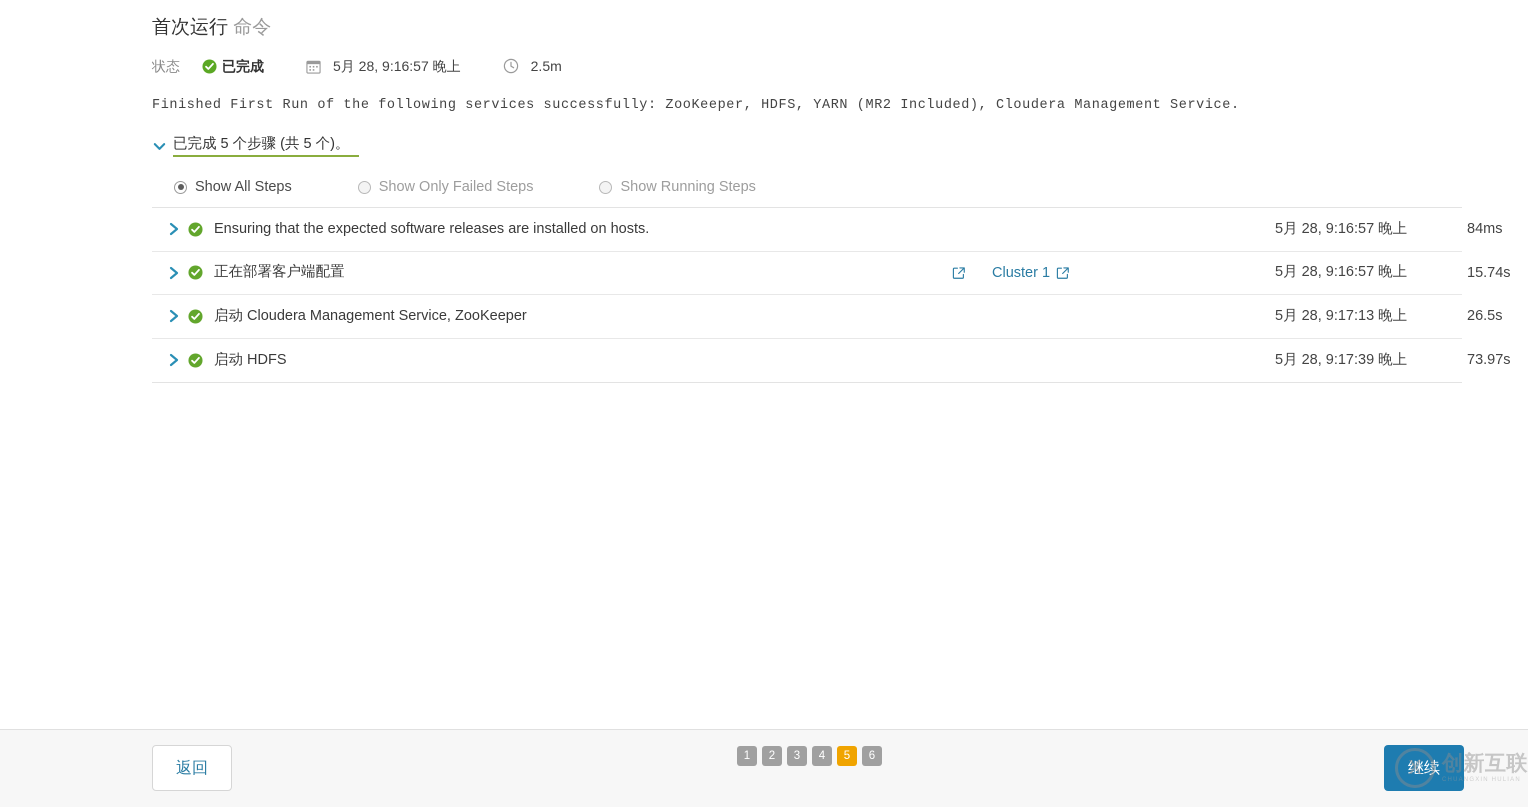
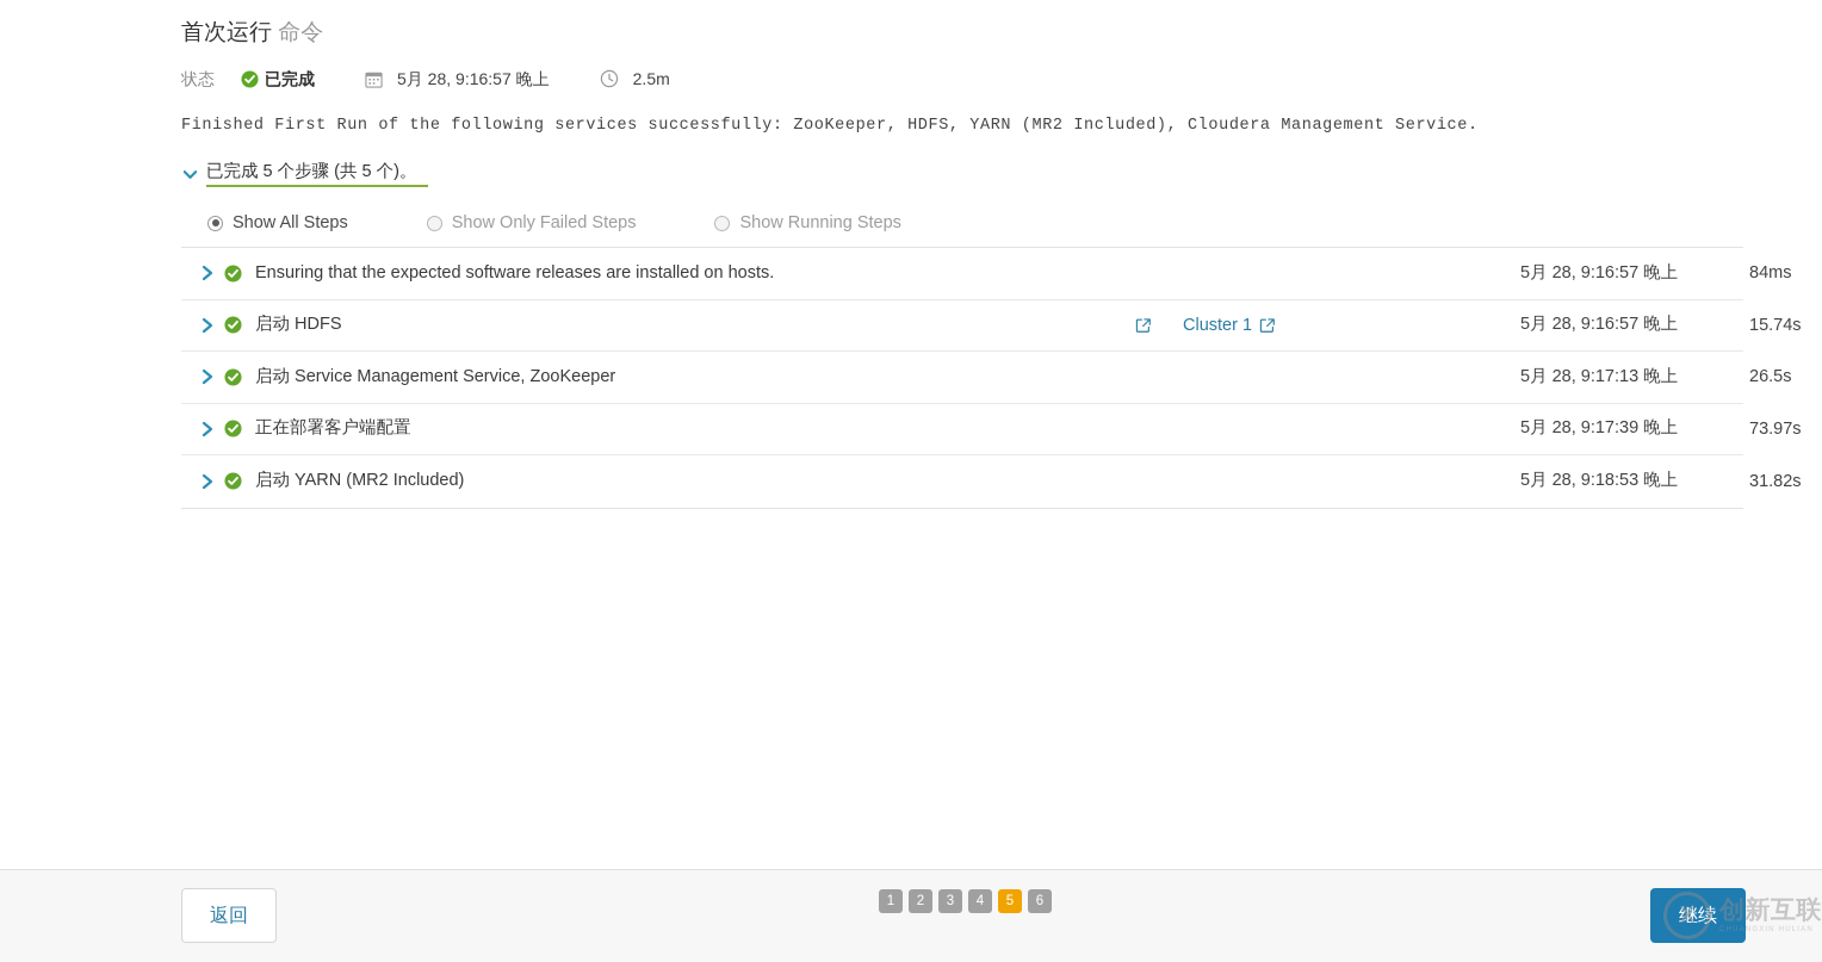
  首次运行 命令
  状态
  已完成
  5月 28, 9:16:57 晚上
  2.5m
  Finished First Run of the following services successfully: ZooKeeper, HDFS, YARN (MR2 Included), Cloudera Management Service.
  已完成 5 个步骤 (共 5 个)。
  Show All Steps
  Show Only Failed Steps
  Show Running Steps
  Ensuring that the expected software releases are installed on hosts.
  5月 28, 9:16:57 晚上
  84ms
- 正在部署客户端配置
+ 启动 HDFS
  Cluster 1
  5月 28, 9:16:57 晚上
  15.74s
- 启动 Cloudera Management Service, ZooKeeper
+ 启动 Service Management Service, ZooKeeper
  5月 28, 9:17:13 晚上
  26.5s
- 启动 HDFS
+ 正在部署客户端配置
  5月 28, 9:17:39 晚上
  73.97s
+ 启动 YARN (MR2 Included)
+ 5月 28, 9:18:53 晚上
+ 31.82s
  返回
  继续
  1
  2
  3
  4
  5
  6
  X
  创新互联
